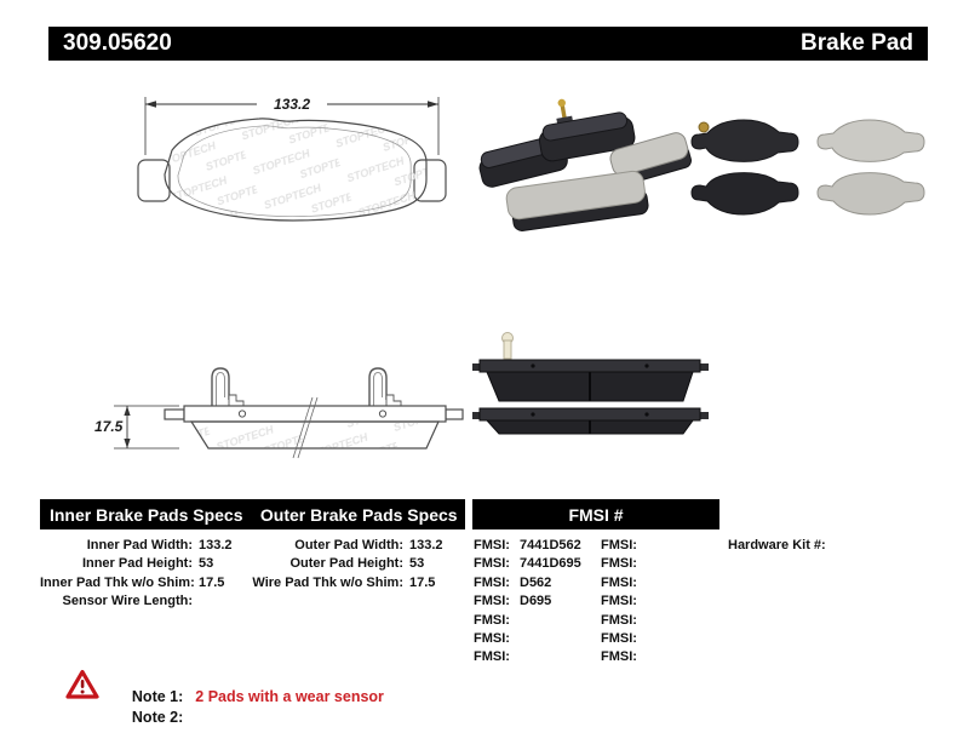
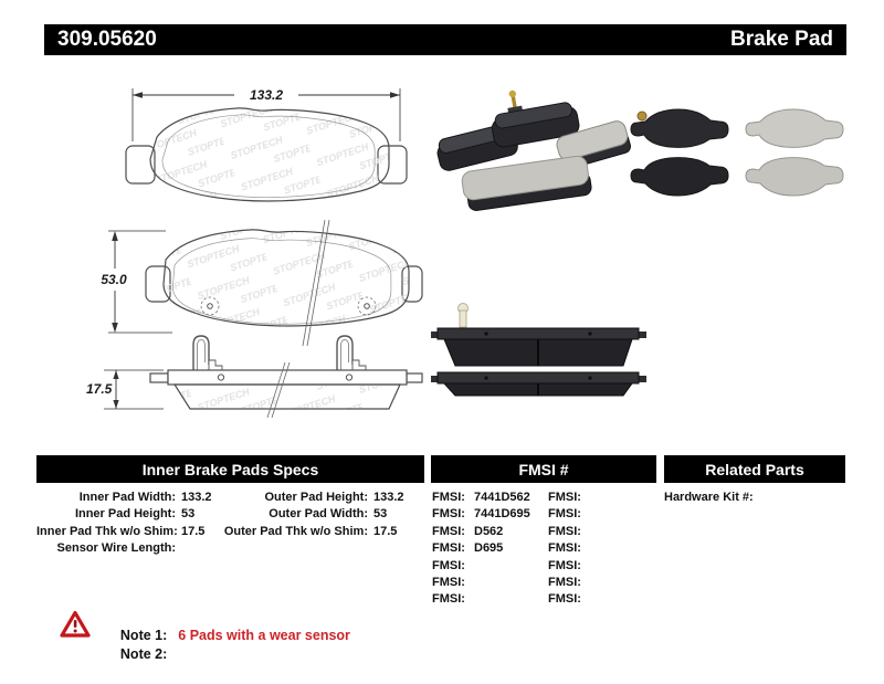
  309.05620
  Brake Pad
  133.2
+ 53.0
  17.5
  Inner Brake Pads Specs
- Outer Brake Pads Specs
  FMSI #
+ Related Parts
  Inner Pad Width:
  133.2
  Inner Pad Height:
  53
  Inner Pad Thk w/o Shim:
  17.5
  Sensor Wire Length:
- Outer Pad Width:
+ Outer Pad Height:
  133.2
- Outer Pad Height:
+ Outer Pad Width:
  53
- Wire Pad Thk w/o Shim:
+ Outer Pad Thk w/o Shim:
  17.5
  FMSI:
  7441D562
  FMSI:
  7441D695
  FMSI:
  D562
  FMSI:
  D695
  FMSI:
  FMSI:
  FMSI:
  FMSI:
  FMSI:
  FMSI:
  FMSI:
  FMSI:
  FMSI:
  FMSI:
  Hardware Kit #:
- Note 1: 2 Pads with a wear sensor
+ Note 1: 6 Pads with a wear sensor
  Note 2:
